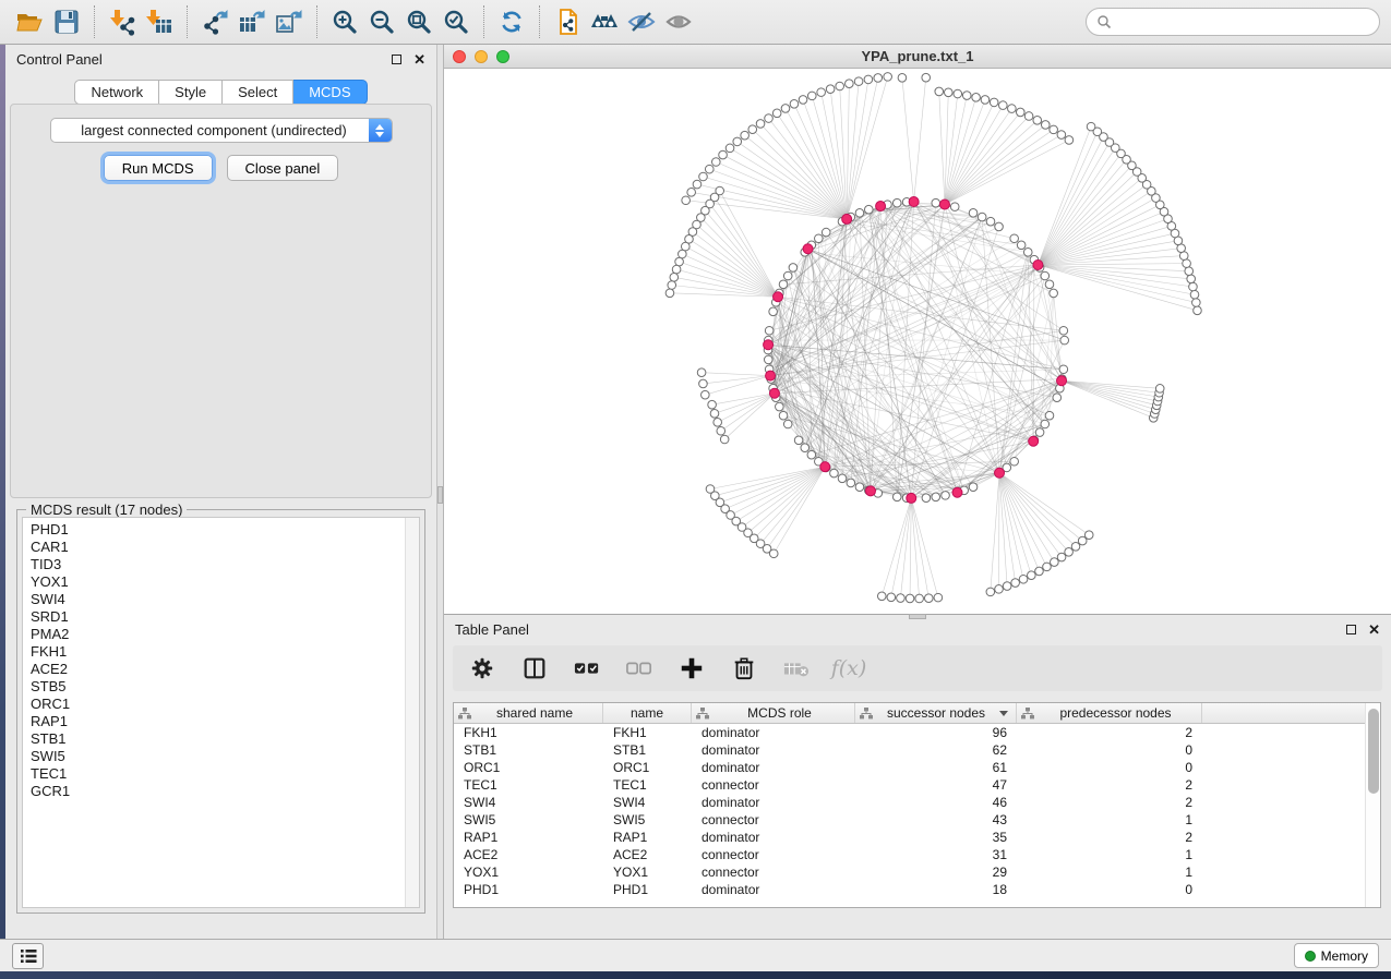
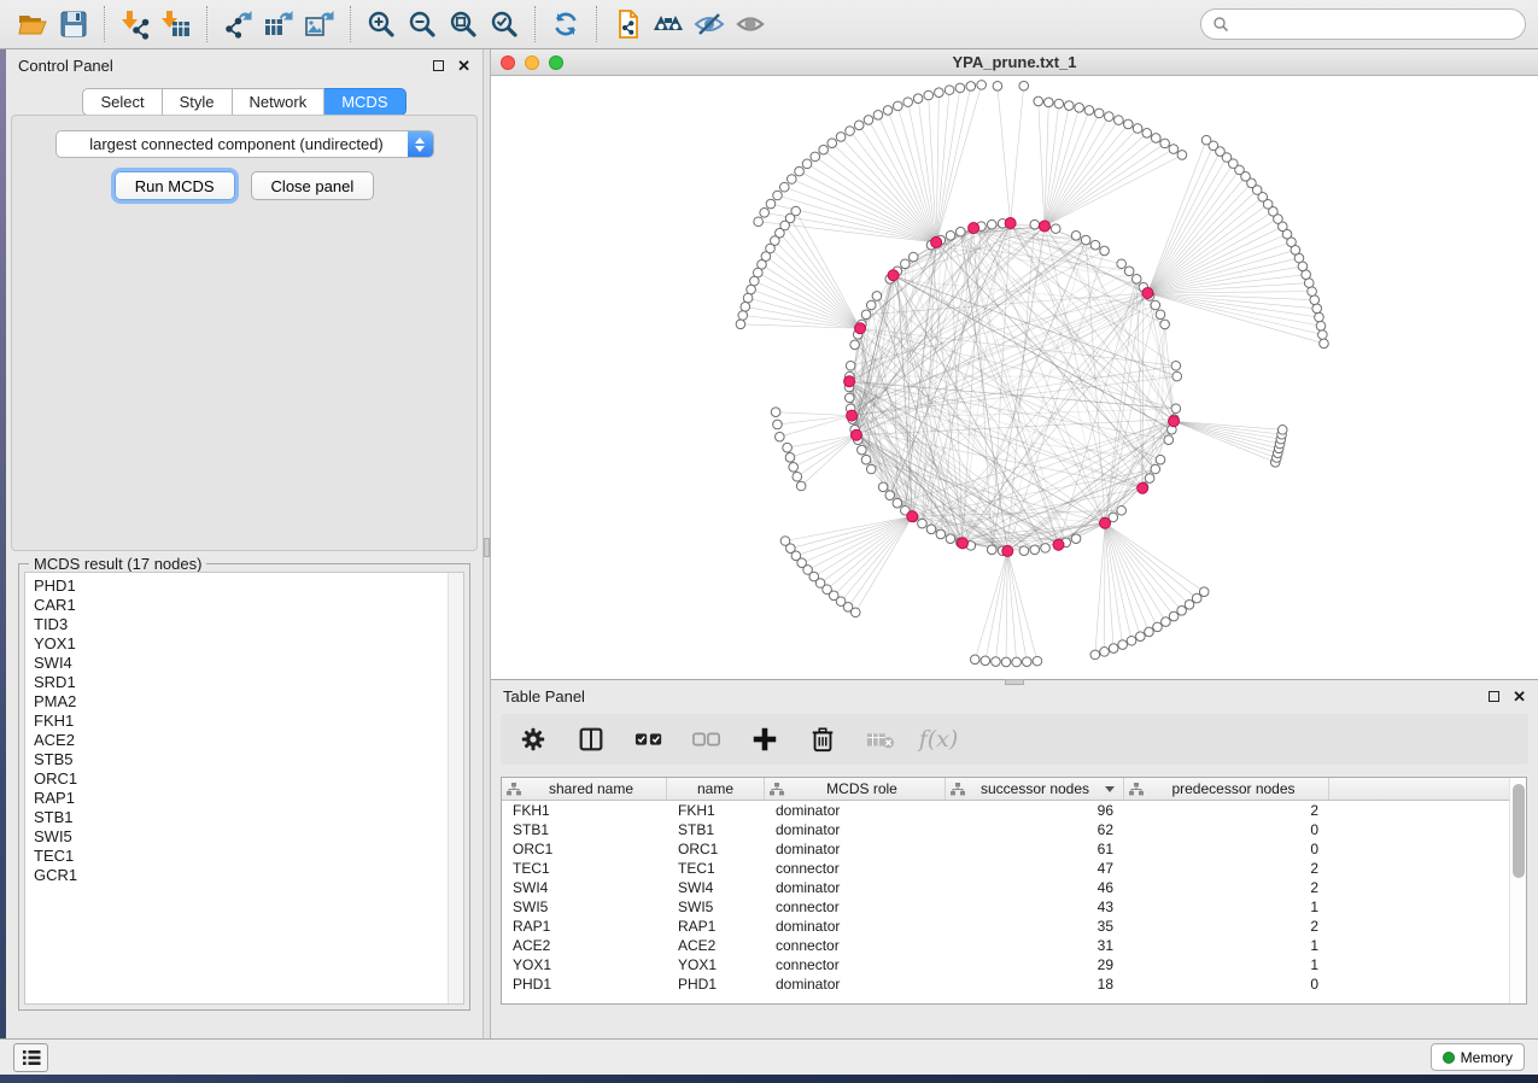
  Control Panel
  ✕
- Network
+ Select
  Style
- Select
+ Network
  MCDS
  largest connected component (undirected)
  Run MCDS
  Close panel
  MCDS result (17 nodes)
  PHD1
  CAR1
  TID3
  YOX1
  SWI4
  SRD1
  PMA2
  FKH1
  ACE2
  STB5
  ORC1
  RAP1
  STB1
  SWI5
  TEC1
  GCR1
  YPA_prune.txt_1
  Table Panel
  ✕
  f(x)
  shared name
  name
  MCDS role
  successor nodes
  predecessor nodes
  FKH1
  FKH1
  dominator
  96
  2
  STB1
  STB1
  dominator
  62
  0
  ORC1
  ORC1
  dominator
  61
  0
  TEC1
  TEC1
  connector
  47
  2
  SWI4
  SWI4
  dominator
  46
  2
  SWI5
  SWI5
  connector
  43
  1
  RAP1
  RAP1
  dominator
  35
  2
  ACE2
  ACE2
  connector
  31
  1
  YOX1
  YOX1
  connector
  29
  1
  PHD1
  PHD1
  dominator
  18
  0
  Memory
